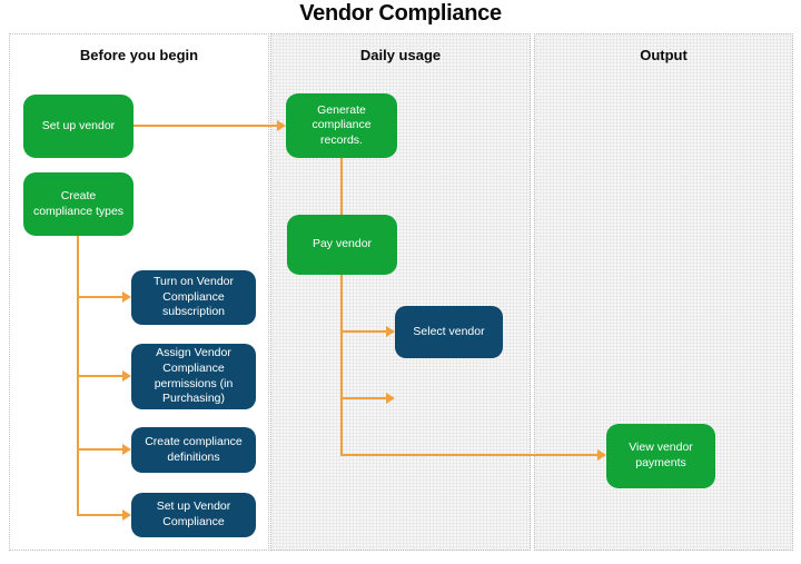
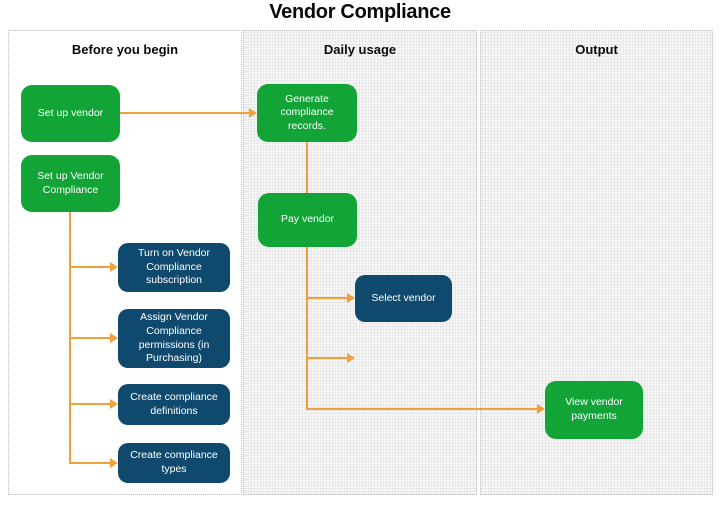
  Vendor Compliance
  Before you begin
  Daily usage
  Output
  Set up vendor
- Create compliance types
+ Set up Vendor Compliance
  Turn on Vendor Compliance subscription
  Assign Vendor Compliance permissions (in Purchasing)
  Create compliance definitions
- Set up Vendor Compliance
+ Create compliance types
  Generate compliance records.
  Pay vendor
  Select vendor
  View vendor payments
